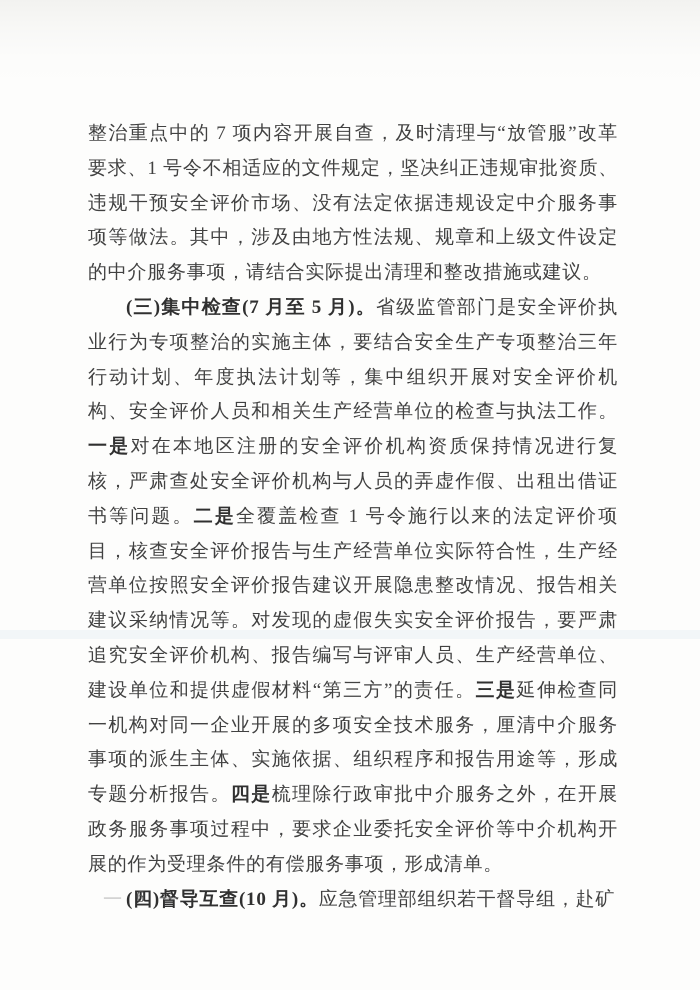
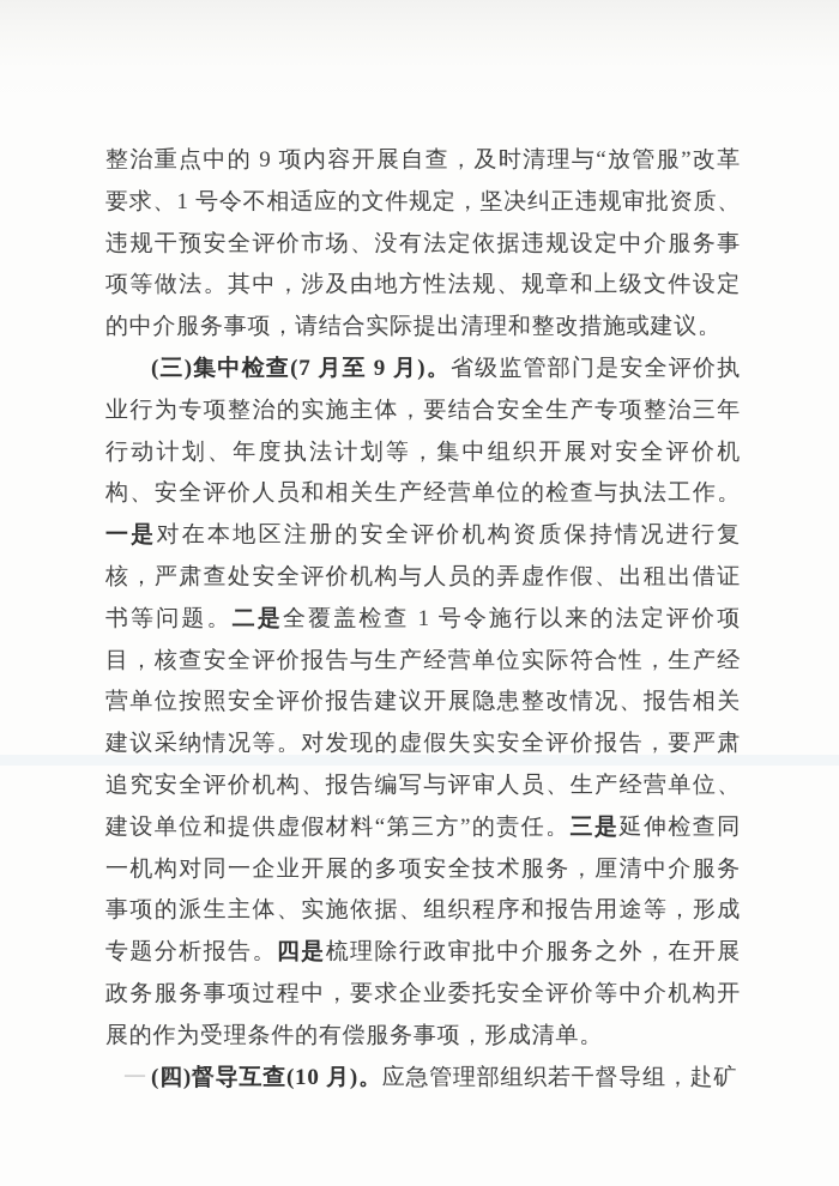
- 整治重点中的 7 项内容开展自查，及时清理与“放管服”改革要求、1 号令不相适应的文件规定，坚决纠正违规审批资质、违规干预安全评价市场、没有法定依据违规设定中介服务事项等做法。其中，涉及由地方性法规、规章和上级文件设定的中介服务事项，请结合实际提出清理和整改措施或建议。
+ 整治重点中的 9 项内容开展自查，及时清理与“放管服”改革要求、1 号令不相适应的文件规定，坚决纠正违规审批资质、违规干预安全评价市场、没有法定依据违规设定中介服务事项等做法。其中，涉及由地方性法规、规章和上级文件设定的中介服务事项，请结合实际提出清理和整改措施或建议。
- (三)集中检查(7 月至 5 月)。省级监管部门是安全评价执业行为专项整治的实施主体，要结合安全生产专项整治三年行动计划、年度执法计划等，集中组织开展对安全评价机构、安全评价人员和相关生产经营单位的检查与执法工作。一是对在本地区注册的安全评价机构资质保持情况进行复核，严肃查处安全评价机构与人员的弄虚作假、出租出借证书等问题。二是全覆盖检查 1 号令施行以来的法定评价项目，核查安全评价报告与生产经营单位实际符合性，生产经营单位按照安全评价报告建议开展隐患整改情况、报告相关建议采纳情况等。对发现的虚假失实安全评价报告，要严肃追究安全评价机构、报告编写与评审人员、生产经营单位、建设单位和提供虚假材料“第三方”的责任。三是延伸检查同一机构对同一企业开展的多项安全技术服务，厘清中介服务事项的派生主体、实施依据、组织程序和报告用途等，形成专题分析报告。四是梳理除行政审批中介服务之外，在开展政务服务事项过程中，要求企业委托安全评价等中介机构开展的作为受理条件的有偿服务事项，形成清单。
+ (三)集中检查(7 月至 9 月)。省级监管部门是安全评价执业行为专项整治的实施主体，要结合安全生产专项整治三年行动计划、年度执法计划等，集中组织开展对安全评价机构、安全评价人员和相关生产经营单位的检查与执法工作。一是对在本地区注册的安全评价机构资质保持情况进行复核，严肃查处安全评价机构与人员的弄虚作假、出租出借证书等问题。二是全覆盖检查 1 号令施行以来的法定评价项目，核查安全评价报告与生产经营单位实际符合性，生产经营单位按照安全评价报告建议开展隐患整改情况、报告相关建议采纳情况等。对发现的虚假失实安全评价报告，要严肃追究安全评价机构、报告编写与评审人员、生产经营单位、建设单位和提供虚假材料“第三方”的责任。三是延伸检查同一机构对同一企业开展的多项安全技术服务，厘清中介服务事项的派生主体、实施依据、组织程序和报告用途等，形成专题分析报告。四是梳理除行政审批中介服务之外，在开展政务服务事项过程中，要求企业委托安全评价等中介机构开展的作为受理条件的有偿服务事项，形成清单。
  (四)督导互查(10 月)。应急管理部组织若干督导组，赴矿
  — 6 —
